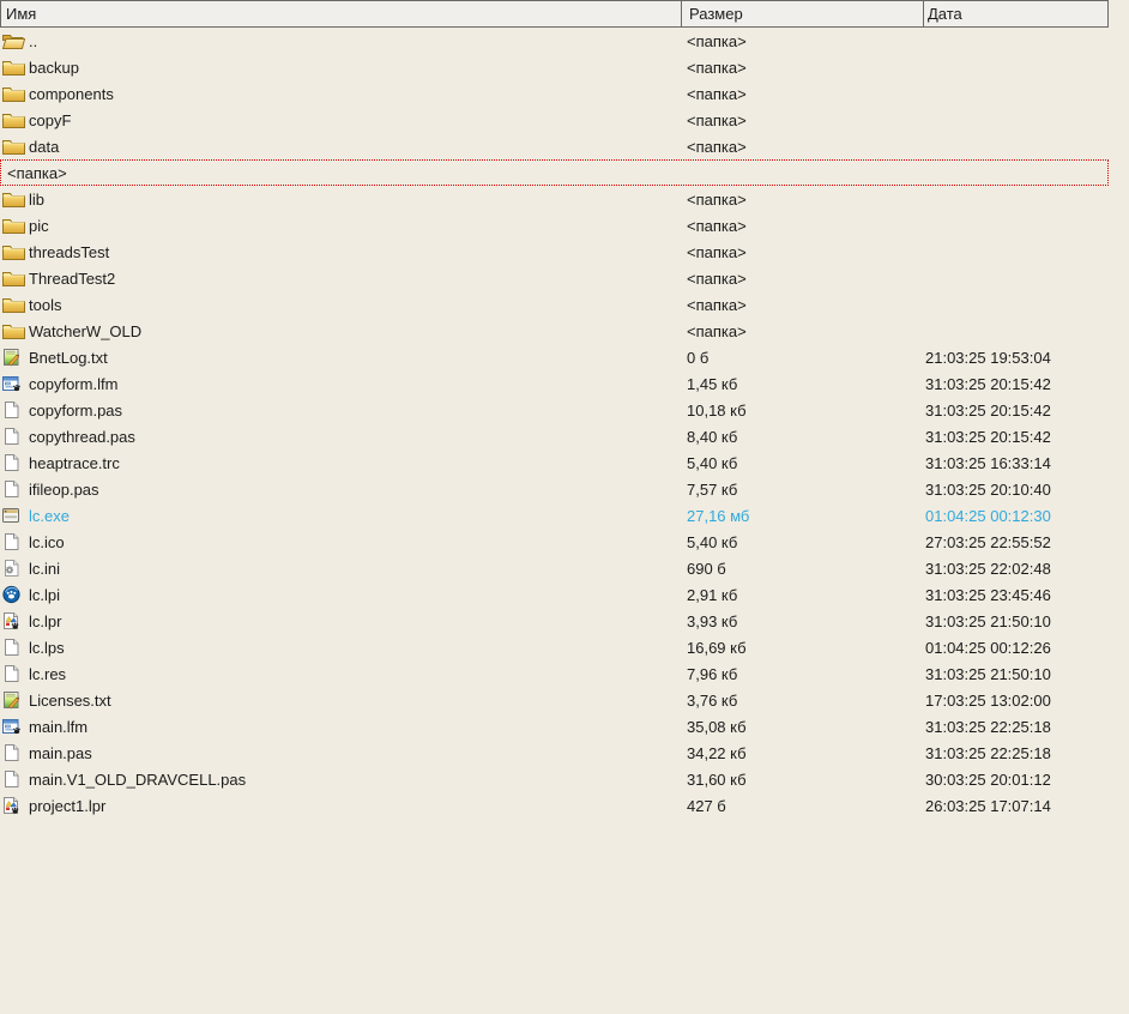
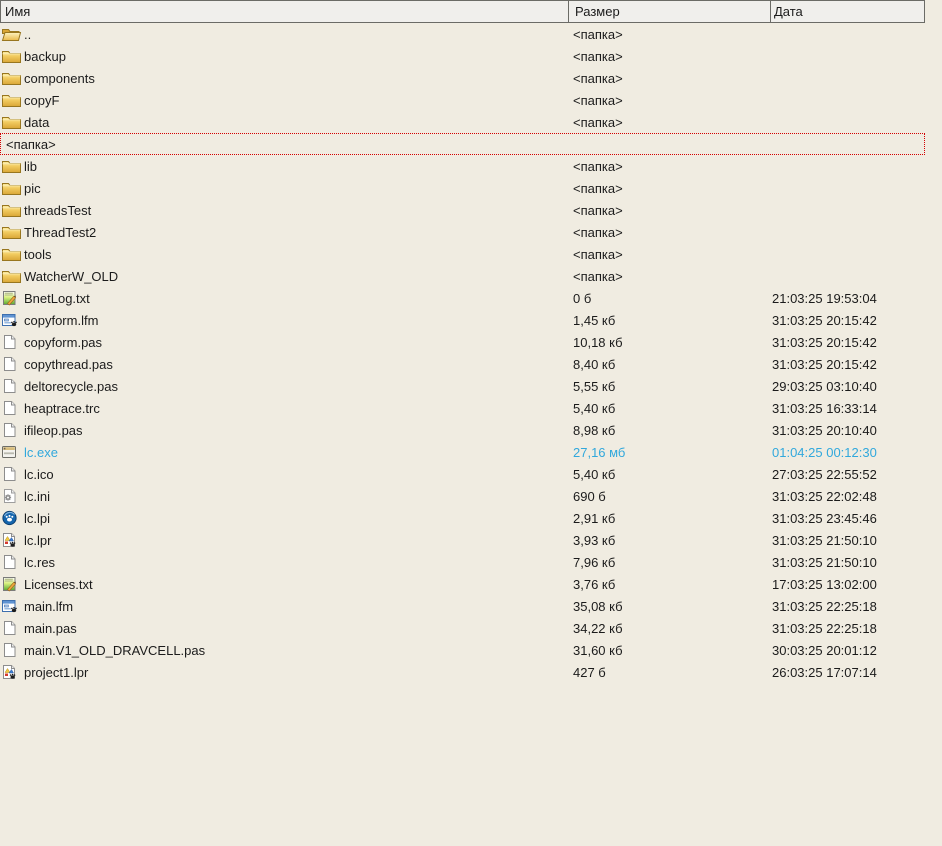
  Имя
  Размер
  Дата
  ..
  <папка>
  backup
  <папка>
  components
  <папка>
  copyF
  <папка>
  data
  <папка>
  <папка>
  lib
  <папка>
  pic
  <папка>
  threadsTest
  <папка>
  ThreadTest2
  <папка>
  tools
  <папка>
  WatcherW_OLD
  <папка>
  BnetLog.txt
  0 б
  21:03:25 19:53:04
  copyform.lfm
  1,45 кб
  31:03:25 20:15:42
  copyform.pas
  10,18 кб
  31:03:25 20:15:42
  copythread.pas
  8,40 кб
  31:03:25 20:15:42
+ deltorecycle.pas
+ 5,55 кб
+ 29:03:25 03:10:40
  heaptrace.trc
  5,40 кб
  31:03:25 16:33:14
  ifileop.pas
- 7,57 кб
+ 8,98 кб
  31:03:25 20:10:40
  lc.exe
  27,16 мб
  01:04:25 00:12:30
  lc.ico
  5,40 кб
  27:03:25 22:55:52
  lc.ini
  690 б
  31:03:25 22:02:48
  lc.lpi
  2,91 кб
  31:03:25 23:45:46
  lc.lpr
  3,93 кб
  31:03:25 21:50:10
- lc.lps
- 16,69 кб
- 01:04:25 00:12:26
  lc.res
  7,96 кб
  31:03:25 21:50:10
  Licenses.txt
  3,76 кб
  17:03:25 13:02:00
  main.lfm
  35,08 кб
  31:03:25 22:25:18
  main.pas
  34,22 кб
  31:03:25 22:25:18
  main.V1_OLD_DRAVCELL.pas
  31,60 кб
  30:03:25 20:01:12
  project1.lpr
  427 б
  26:03:25 17:07:14
